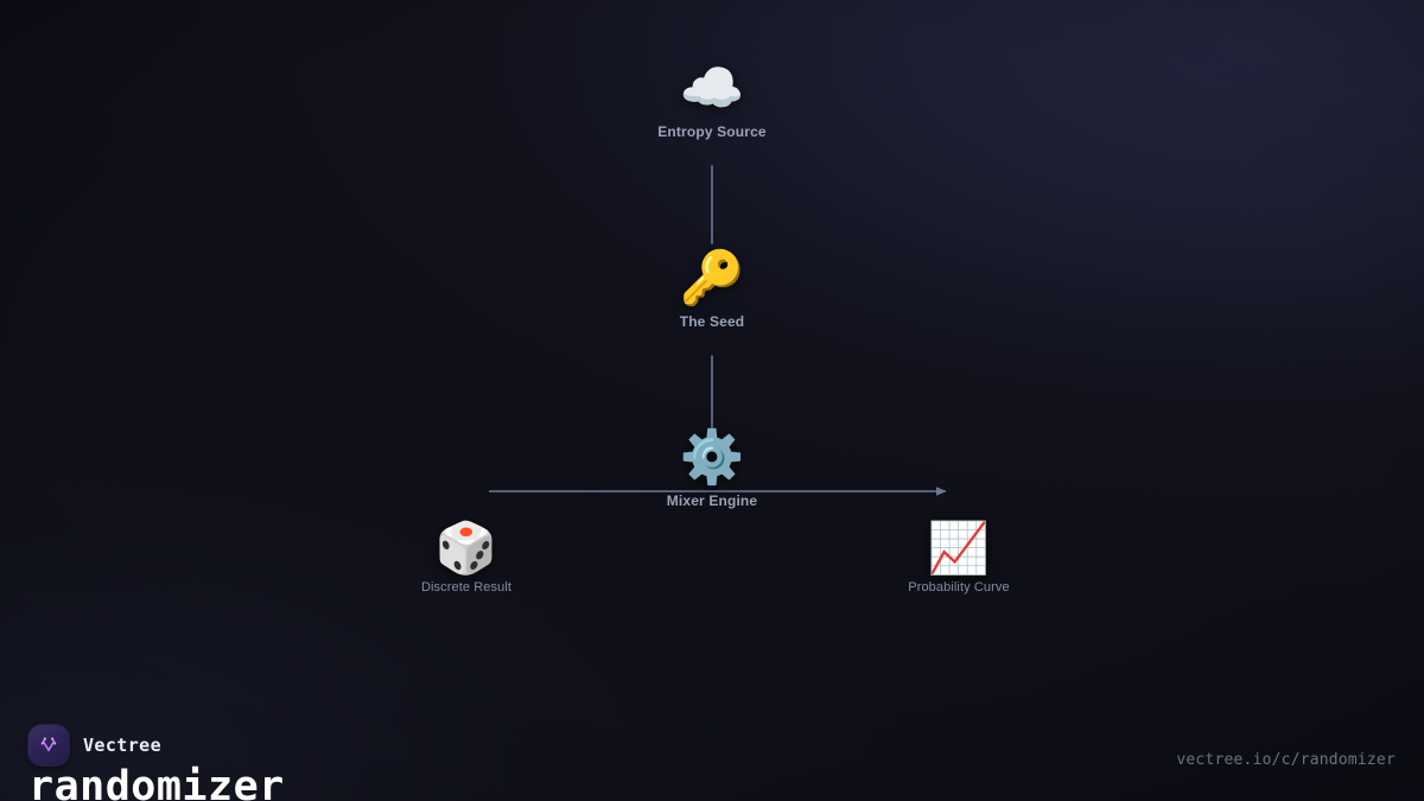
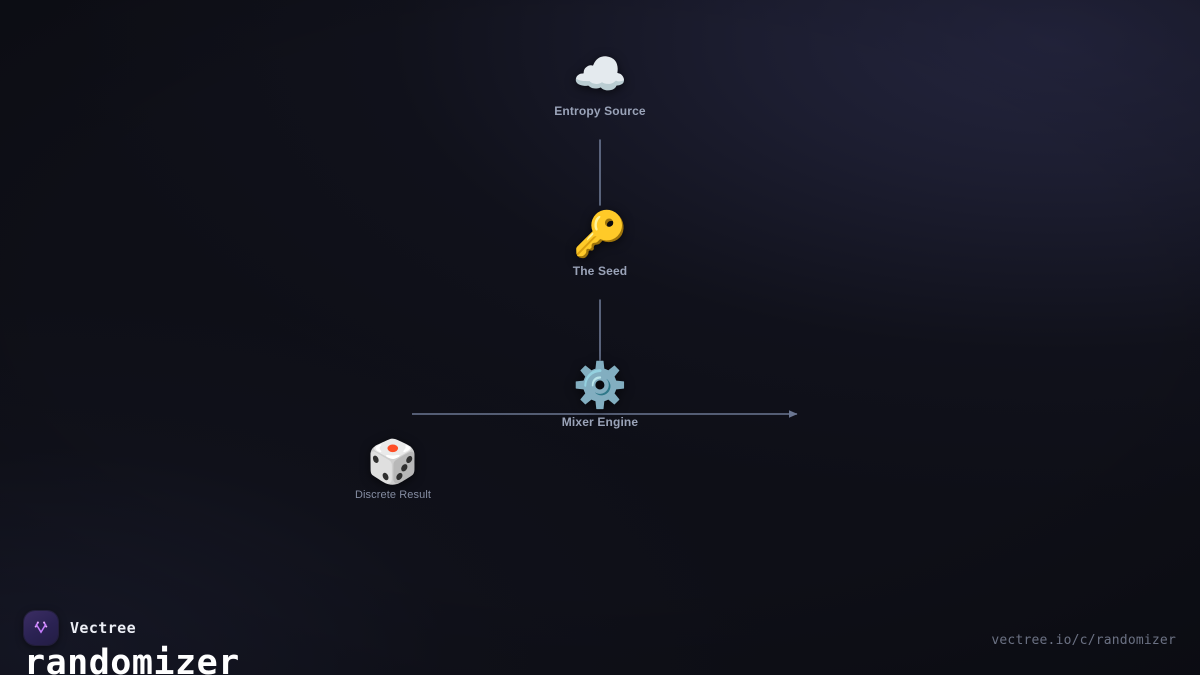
  ☁️
  Entropy Source
  🔑
  The Seed
  ⚙️
  Mixer Engine
  🎲
  Discrete Result
- 📈
- Probability Curve
  Vectree
  randomizer
  vectree.io/c/randomizer
